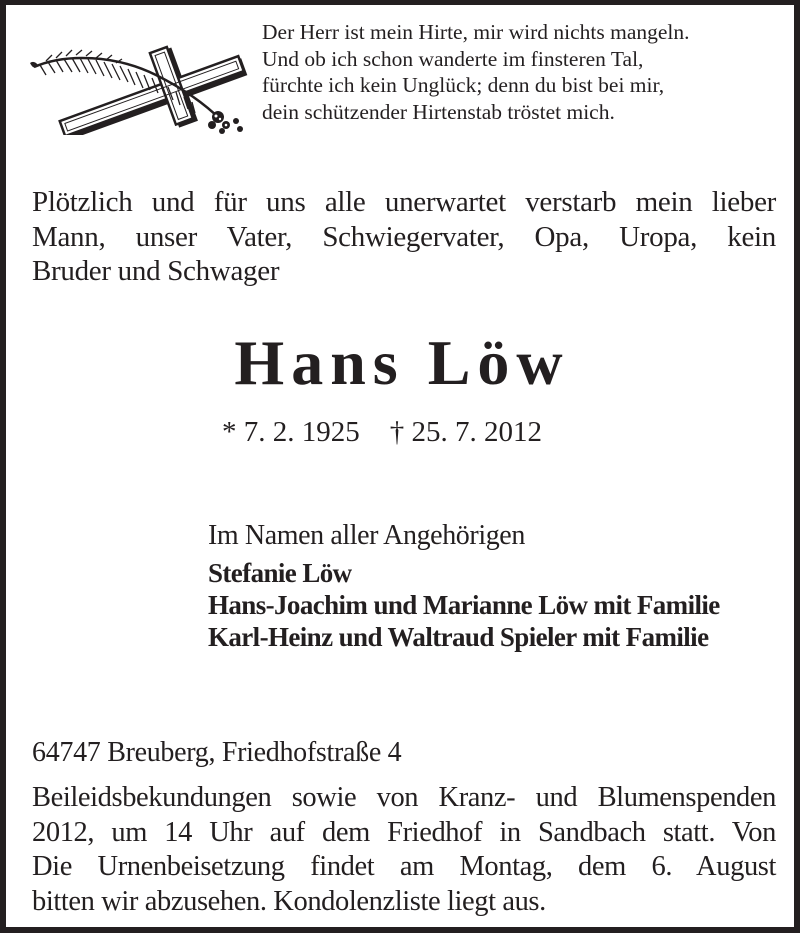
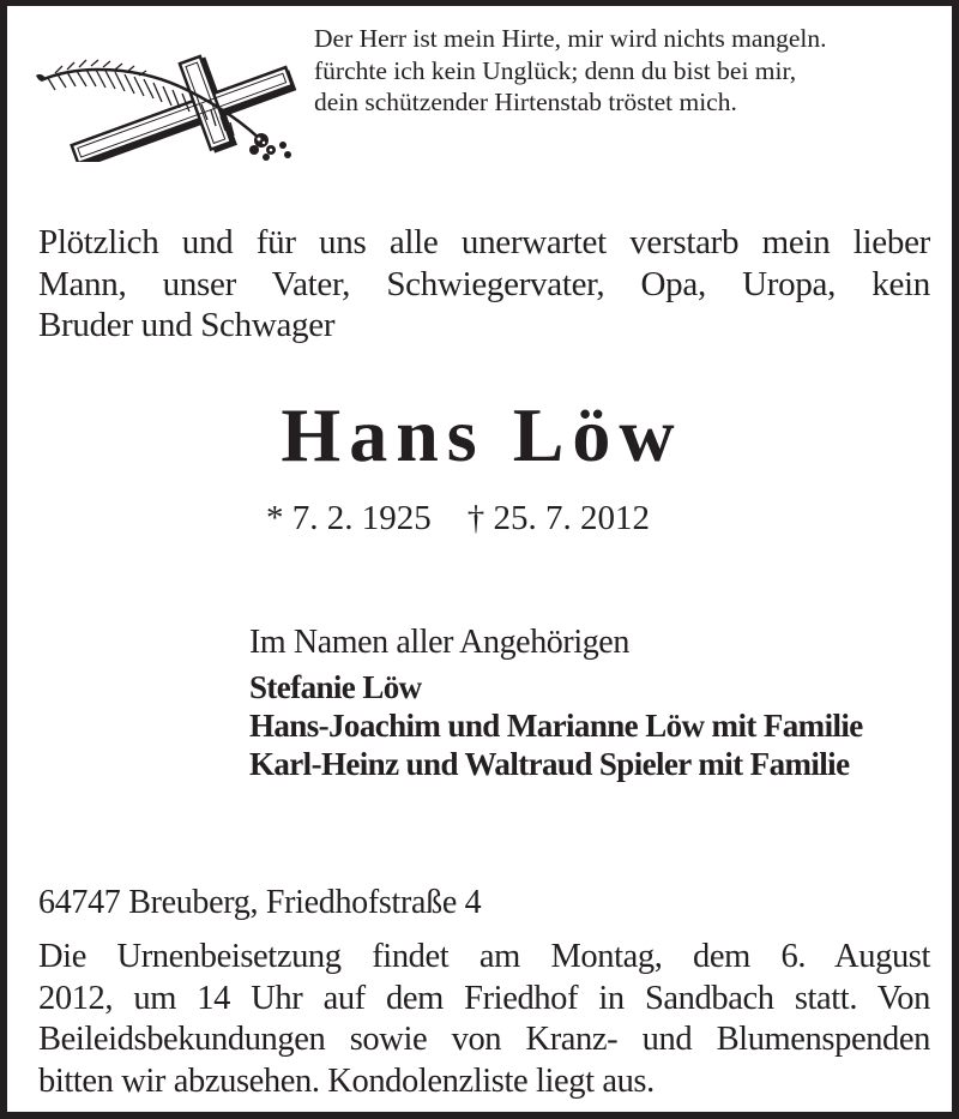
  Der Herr ist mein Hirte, mir wird nichts mangeln.
- Und ob ich schon wanderte im finsteren Tal,
  fürchte ich kein Unglück; denn du bist bei mir,
  dein schützender Hirtenstab tröstet mich.
  Plötzlich und für uns alle unerwartet verstarb mein lieber
  Mann, unser Vater, Schwiegervater, Opa, Uropa, kein
  Bruder und Schwager
  Hans Löw
  * 7. 2. 1925 † 25. 7. 2012
  Im Namen aller Angehörigen
  Stefanie Löw
  Hans-Joachim und Marianne Löw mit Familie
  Karl-Heinz und Waltraud Spieler mit Familie
  64747 Breuberg, Friedhofstraße 4
- Beileidsbekundungen sowie von Kranz- und Blumenspenden
+ Die Urnenbeisetzung findet am Montag, dem 6. August
  2012, um 14 Uhr auf dem Friedhof in Sandbach statt. Von
- Die Urnenbeisetzung findet am Montag, dem 6. August
+ Beileidsbekundungen sowie von Kranz- und Blumenspenden
  bitten wir abzusehen. Kondolenzliste liegt aus.
